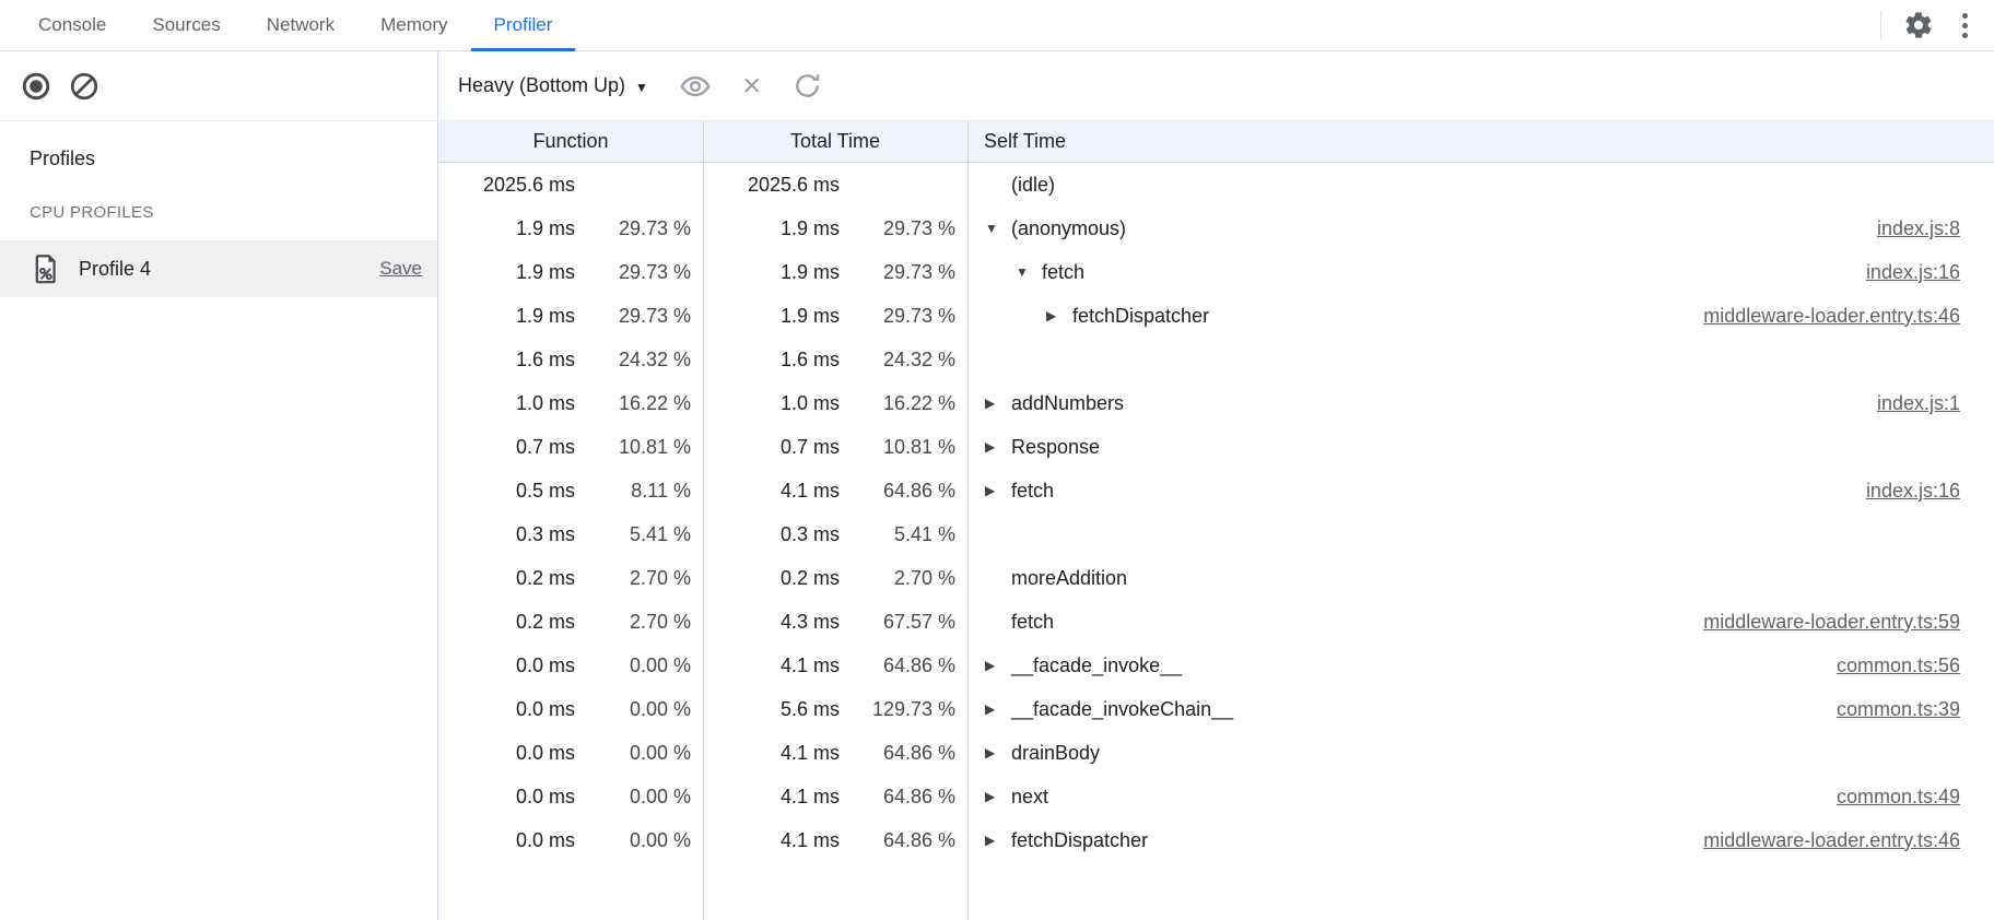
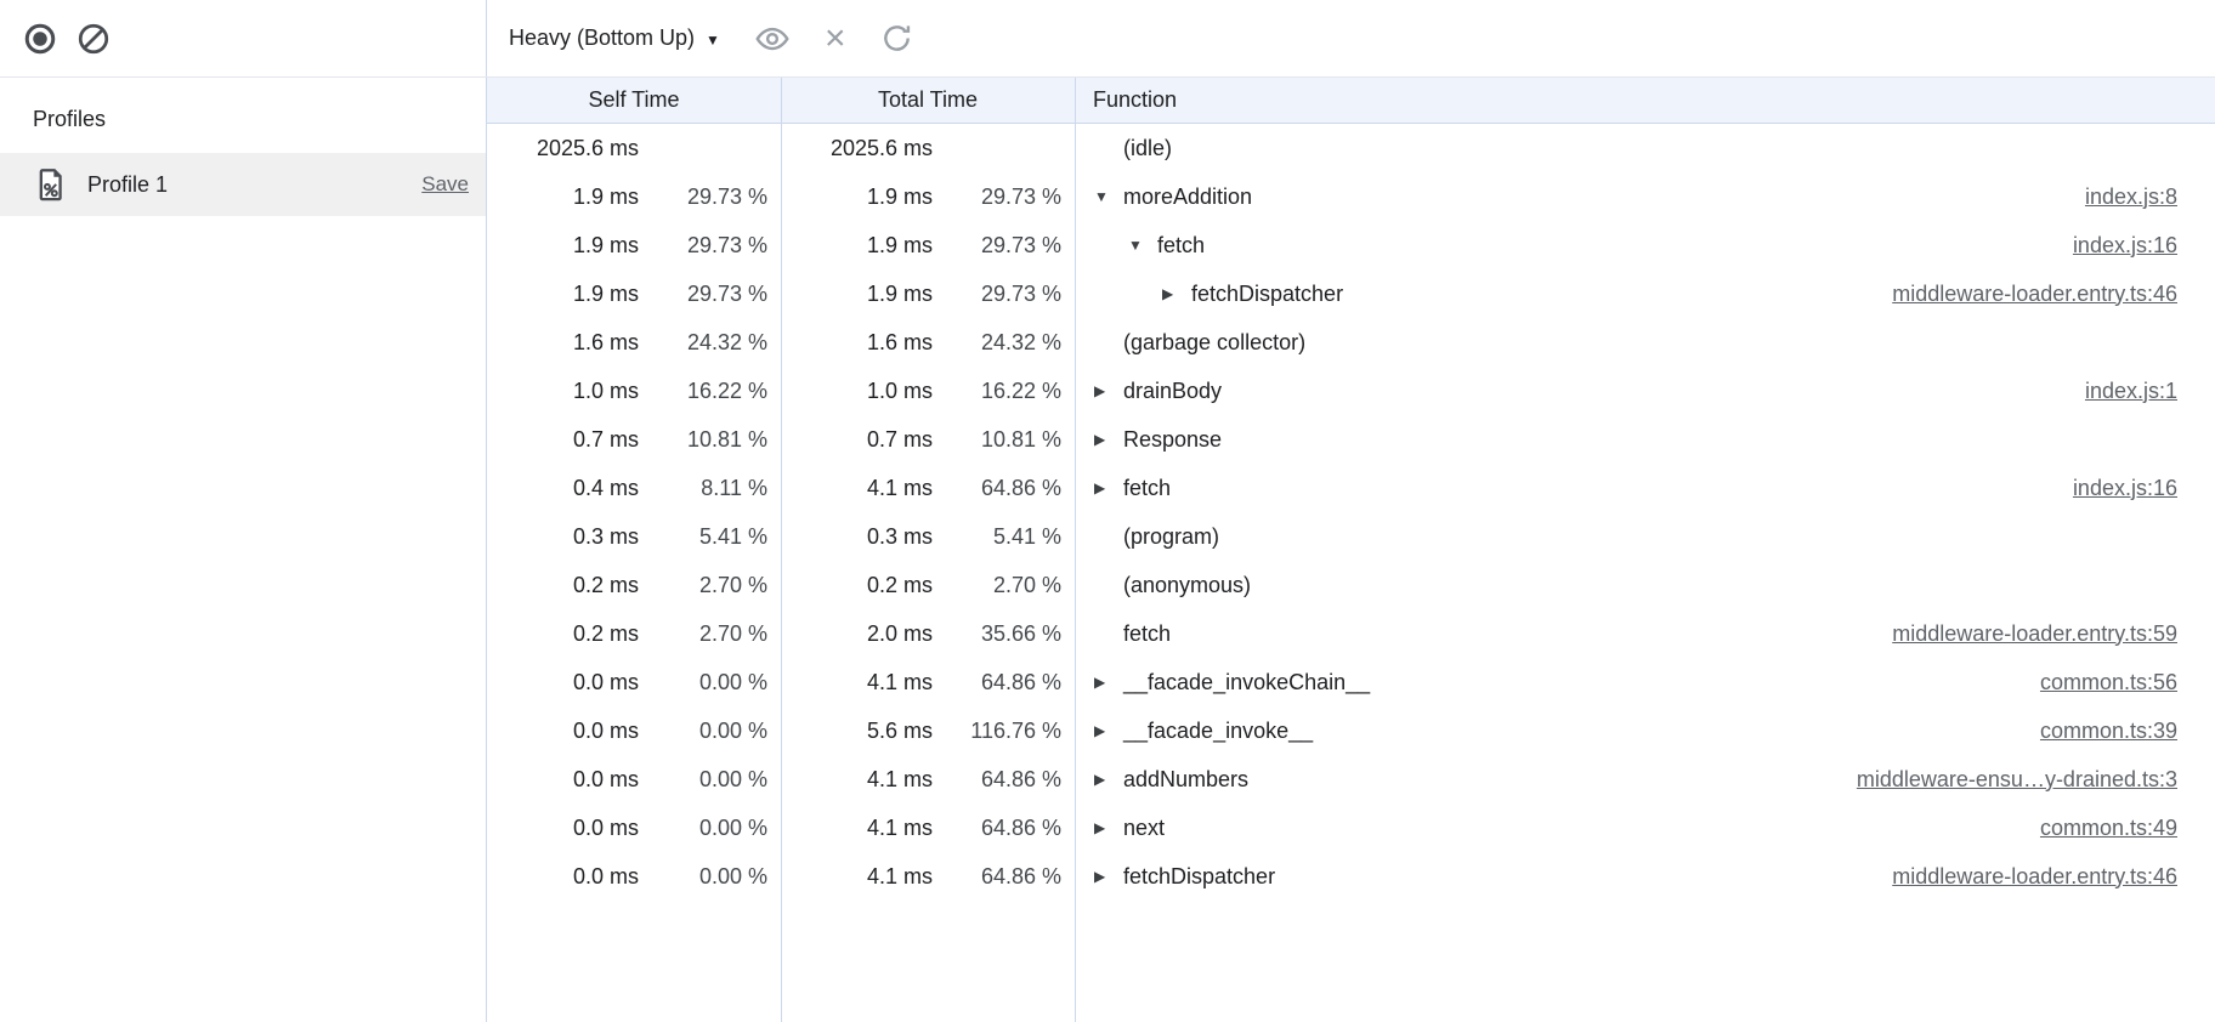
- Console
- Sources
- Network
- Memory
- Profiler
  Heavy (Bottom Up)
  ▼
  ×
  Profiles
- CPU PROFILES
- Profile 4
+ Profile 1
  Save
- Function
+ Self Time
  Total Time
- Self Time
+ Function
  2025.6 ms
  2025.6 ms
  (idle)
  1.9 ms
  29.73 %
  1.9 ms
  29.73 %
  ▼
- (anonymous)
+ moreAddition
  index.js:8
  1.9 ms
  29.73 %
  1.9 ms
  29.73 %
  ▼
  fetch
  index.js:16
  1.9 ms
  29.73 %
  1.9 ms
  29.73 %
  ▶
  fetchDispatcher
  middleware-loader.entry.ts:46
  1.6 ms
  24.32 %
  1.6 ms
  24.32 %
+ (garbage collector)
  1.0 ms
  16.22 %
  1.0 ms
  16.22 %
  ▶
- addNumbers
+ drainBody
  index.js:1
  0.7 ms
  10.81 %
  0.7 ms
  10.81 %
  ▶
  Response
- 0.5 ms
+ 0.4 ms
  8.11 %
  4.1 ms
  64.86 %
  ▶
  fetch
  index.js:16
  0.3 ms
  5.41 %
  0.3 ms
  5.41 %
+ (program)
  0.2 ms
  2.70 %
  0.2 ms
  2.70 %
- moreAddition
+ (anonymous)
  0.2 ms
  2.70 %
- 4.3 ms
+ 2.0 ms
- 67.57 %
+ 35.66 %
  fetch
  middleware-loader.entry.ts:59
  0.0 ms
  0.00 %
  4.1 ms
  64.86 %
  ▶
- __facade_invoke__
+ __facade_invokeChain__
  common.ts:56
  0.0 ms
  0.00 %
  5.6 ms
- 129.73 %
+ 116.76 %
  ▶
- __facade_invokeChain__
+ __facade_invoke__
  common.ts:39
  0.0 ms
  0.00 %
  4.1 ms
  64.86 %
  ▶
- drainBody
+ addNumbers
+ middleware-ensu…y-drained.ts:3
  0.0 ms
  0.00 %
  4.1 ms
  64.86 %
  ▶
  next
  common.ts:49
  0.0 ms
  0.00 %
  4.1 ms
  64.86 %
  ▶
  fetchDispatcher
  middleware-loader.entry.ts:46
